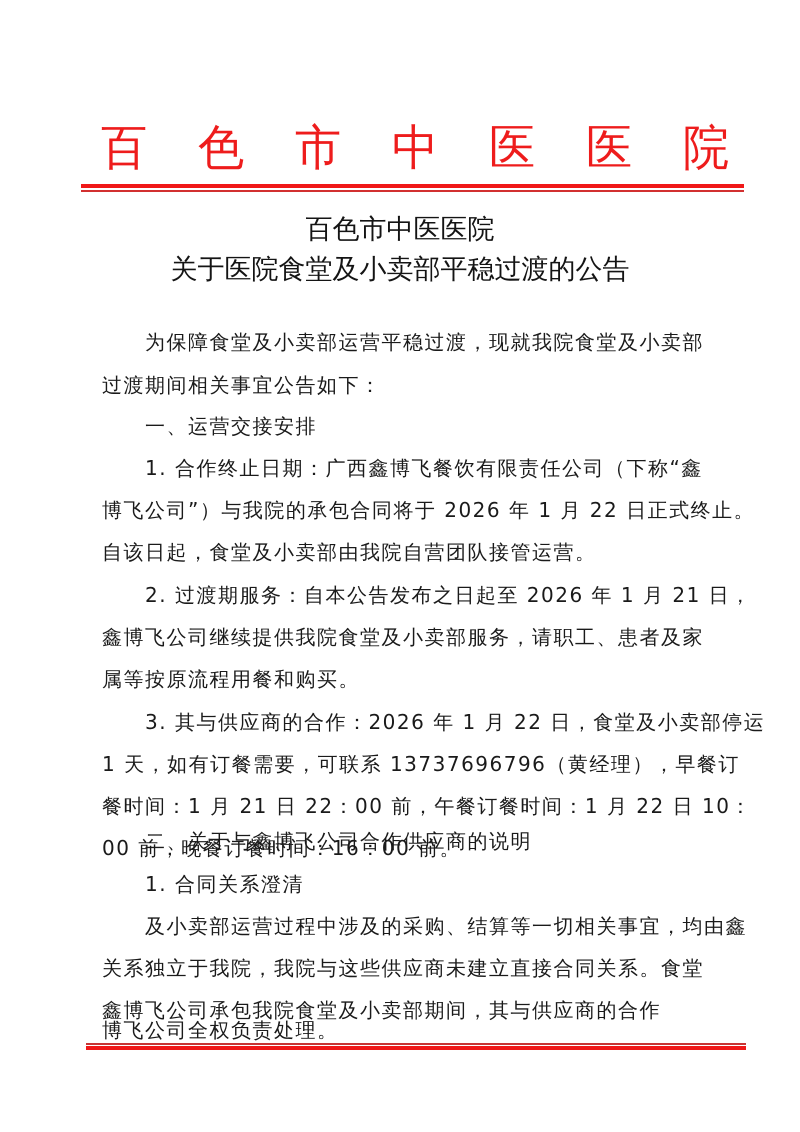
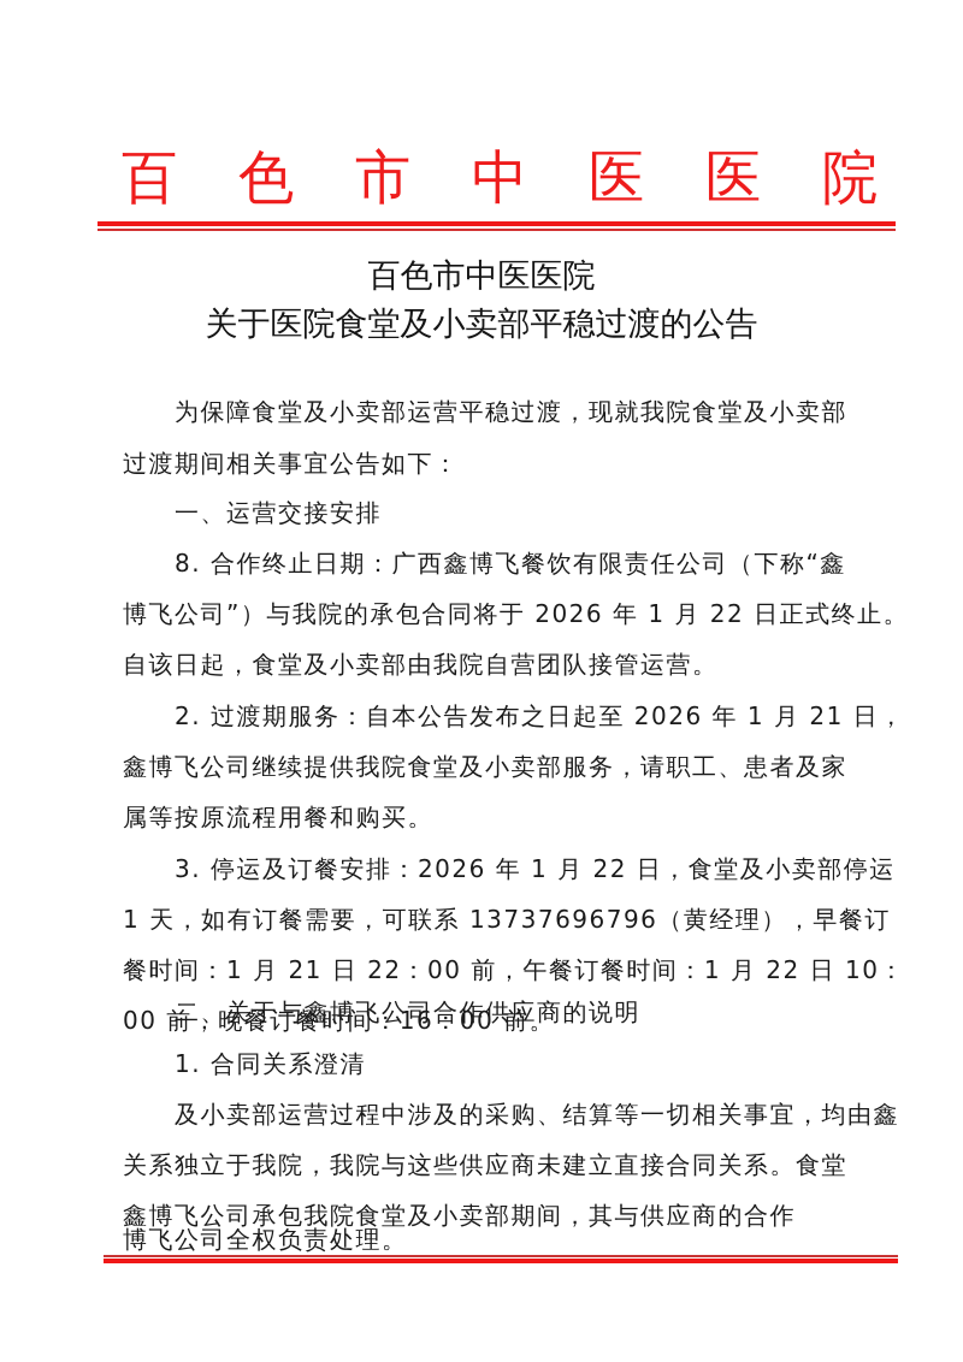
  百
  色
  市
  中
  医
  医
  院
  百色市中医医院
  关于医院食堂及小卖部平稳过渡的公告
  为保障食堂及小卖部运营平稳过渡，现就我院食堂及小卖部
  过渡期间相关事宜公告如下：
  一、运营交接安排
- 1. 合作终止日期：广西鑫博飞餐饮有限责任公司（下称“鑫
+ 8. 合作终止日期：广西鑫博飞餐饮有限责任公司（下称“鑫
  博飞公司”）与我院的承包合同将于 2026 年 1 月 22 日正式终止。
  自该日起，食堂及小卖部由我院自营团队接管运营。
  2. 过渡期服务：自本公告发布之日起至 2026 年 1 月 21 日，
  鑫博飞公司继续提供我院食堂及小卖部服务，请职工、患者及家
  属等按原流程用餐和购买。
- 3. 其与供应商的合作：2026 年 1 月 22 日，食堂及小卖部停运
+ 3. 停运及订餐安排：2026 年 1 月 22 日，食堂及小卖部停运
  1 天，如有订餐需要，可联系 13737696796（黄经理），早餐订
  餐时间：1 月 21 日 22：00 前，午餐订餐时间：1 月 22 日 10：
  00 前，晚餐订餐时间：16：00 前。
  二、关于与鑫博飞公司合作供应商的说明
  1. 合同关系澄清
  及小卖部运营过程中涉及的采购、结算等一切相关事宜，均由鑫
  关系独立于我院，我院与这些供应商未建立直接合同关系。食堂
  鑫博飞公司承包我院食堂及小卖部期间，其与供应商的合作
  博飞公司全权负责处理。
